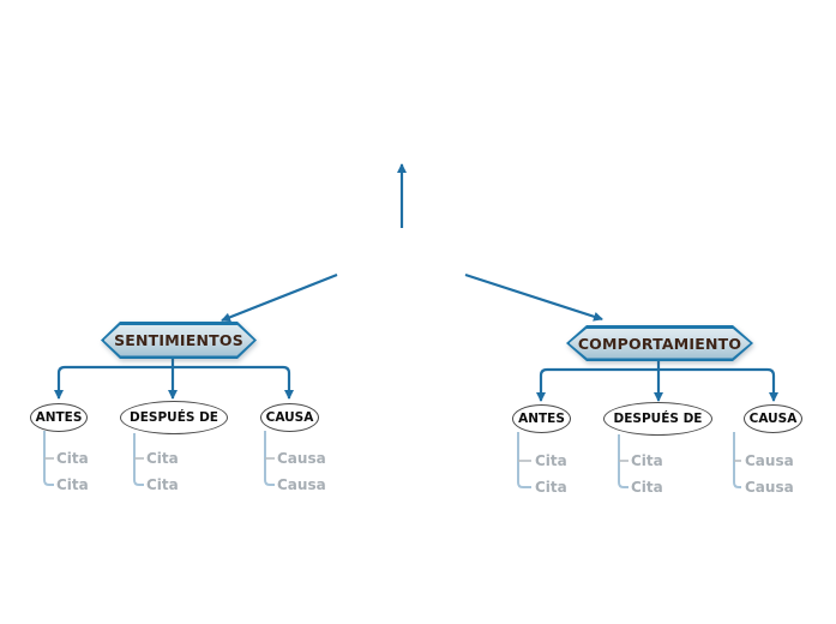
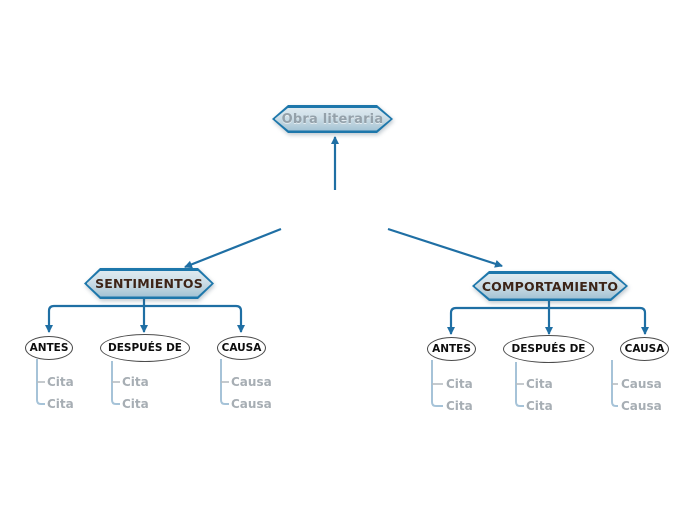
+ Obra literaria
  SENTIMIENTOS
  COMPORTAMIENTO
  ANTES
  DESPUÉS DE
  CAUSA
  ANTES
  DESPUÉS DE
  CAUSA
  Cita
  Cita
  Cita
  Cita
  Causa
  Causa
  Cita
  Cita
  Cita
  Cita
  Causa
  Causa
